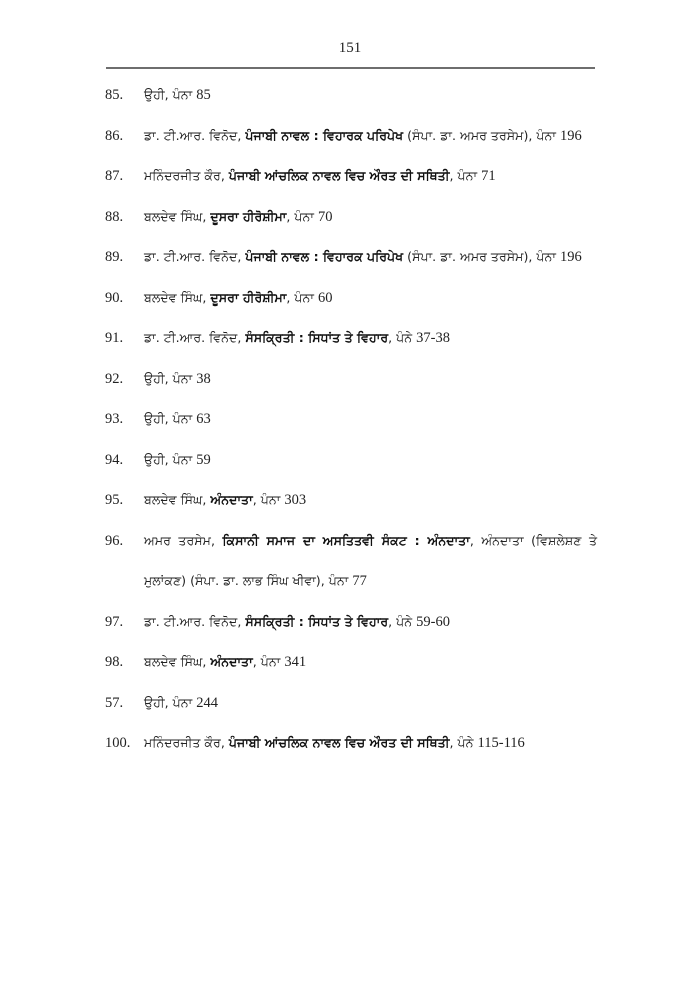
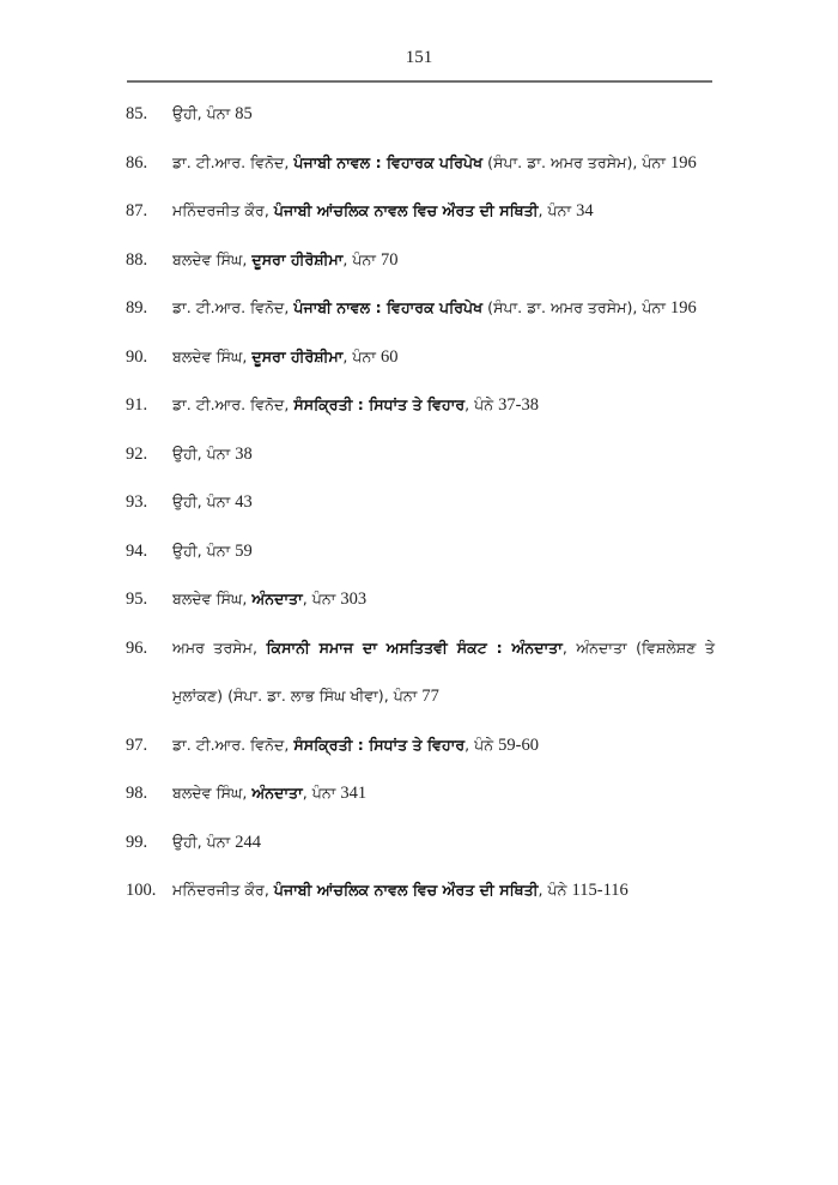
  151
  85.
  ਉਹੀ, ਪੰਨਾ 85
  86.
  ਡਾ. ਟੀ.ਆਰ. ਵਿਨੋਦ, ਪੰਜਾਬੀ ਨਾਵਲ : ਵਿਹਾਰਕ ਪਰਿਪੇਖ (ਸੰਪਾ. ਡਾ. ਅਮਰ ਤਰਸੇਮ), ਪੰਨਾ 196
  87.
- ਮਨਿੰਦਰਜੀਤ ਕੌਰ, ਪੰਜਾਬੀ ਆਂਚਲਿਕ ਨਾਵਲ ਵਿਚ ਔਰਤ ਦੀ ਸਥਿਤੀ, ਪੰਨਾ 71
+ ਮਨਿੰਦਰਜੀਤ ਕੌਰ, ਪੰਜਾਬੀ ਆਂਚਲਿਕ ਨਾਵਲ ਵਿਚ ਔਰਤ ਦੀ ਸਥਿਤੀ, ਪੰਨਾ 34
  88.
  ਬਲਦੇਵ ਸਿੰਘ, ਦੂਸਰਾ ਹੀਰੋਸ਼ੀਮਾ, ਪੰਨਾ 70
  89.
  ਡਾ. ਟੀ.ਆਰ. ਵਿਨੋਦ, ਪੰਜਾਬੀ ਨਾਵਲ : ਵਿਹਾਰਕ ਪਰਿਪੇਖ (ਸੰਪਾ. ਡਾ. ਅਮਰ ਤਰਸੇਮ), ਪੰਨਾ 196
  90.
  ਬਲਦੇਵ ਸਿੰਘ, ਦੂਸਰਾ ਹੀਰੋਸ਼ੀਮਾ, ਪੰਨਾ 60
  91.
  ਡਾ. ਟੀ.ਆਰ. ਵਿਨੋਦ, ਸੰਸਕ੍ਰਿਤੀ : ਸਿਧਾਂਤ ਤੇ ਵਿਹਾਰ, ਪੰਨੇ 37-38
  92.
  ਉਹੀ, ਪੰਨਾ 38
  93.
- ਉਹੀ, ਪੰਨਾ 63
+ ਉਹੀ, ਪੰਨਾ 43
  94.
  ਉਹੀ, ਪੰਨਾ 59
  95.
  ਬਲਦੇਵ ਸਿੰਘ, ਅੰਨਦਾਤਾ, ਪੰਨਾ 303
  96.
  ਅਮਰ ਤਰਸੇਮ, ਕਿਸਾਨੀ ਸਮਾਜ ਦਾ ਅਸਤਿਤਵੀ ਸੰਕਟ : ਅੰਨਦਾਤਾ, ਅੰਨਦਾਤਾ (ਵਿਸ਼ਲੇਸ਼ਣ ਤੇ ਮੁਲਾਂਕਣ) (ਸੰਪਾ. ਡਾ. ਲਾਭ ਸਿੰਘ ਖੀਵਾ), ਪੰਨਾ 77
  97.
  ਡਾ. ਟੀ.ਆਰ. ਵਿਨੋਦ, ਸੰਸਕ੍ਰਿਤੀ : ਸਿਧਾਂਤ ਤੇ ਵਿਹਾਰ, ਪੰਨੇ 59-60
  98.
  ਬਲਦੇਵ ਸਿੰਘ, ਅੰਨਦਾਤਾ, ਪੰਨਾ 341
- 57.
+ 99.
  ਉਹੀ, ਪੰਨਾ 244
  100.
  ਮਨਿੰਦਰਜੀਤ ਕੌਰ, ਪੰਜਾਬੀ ਆਂਚਲਿਕ ਨਾਵਲ ਵਿਚ ਔਰਤ ਦੀ ਸਥਿਤੀ, ਪੰਨੇ 115-116
